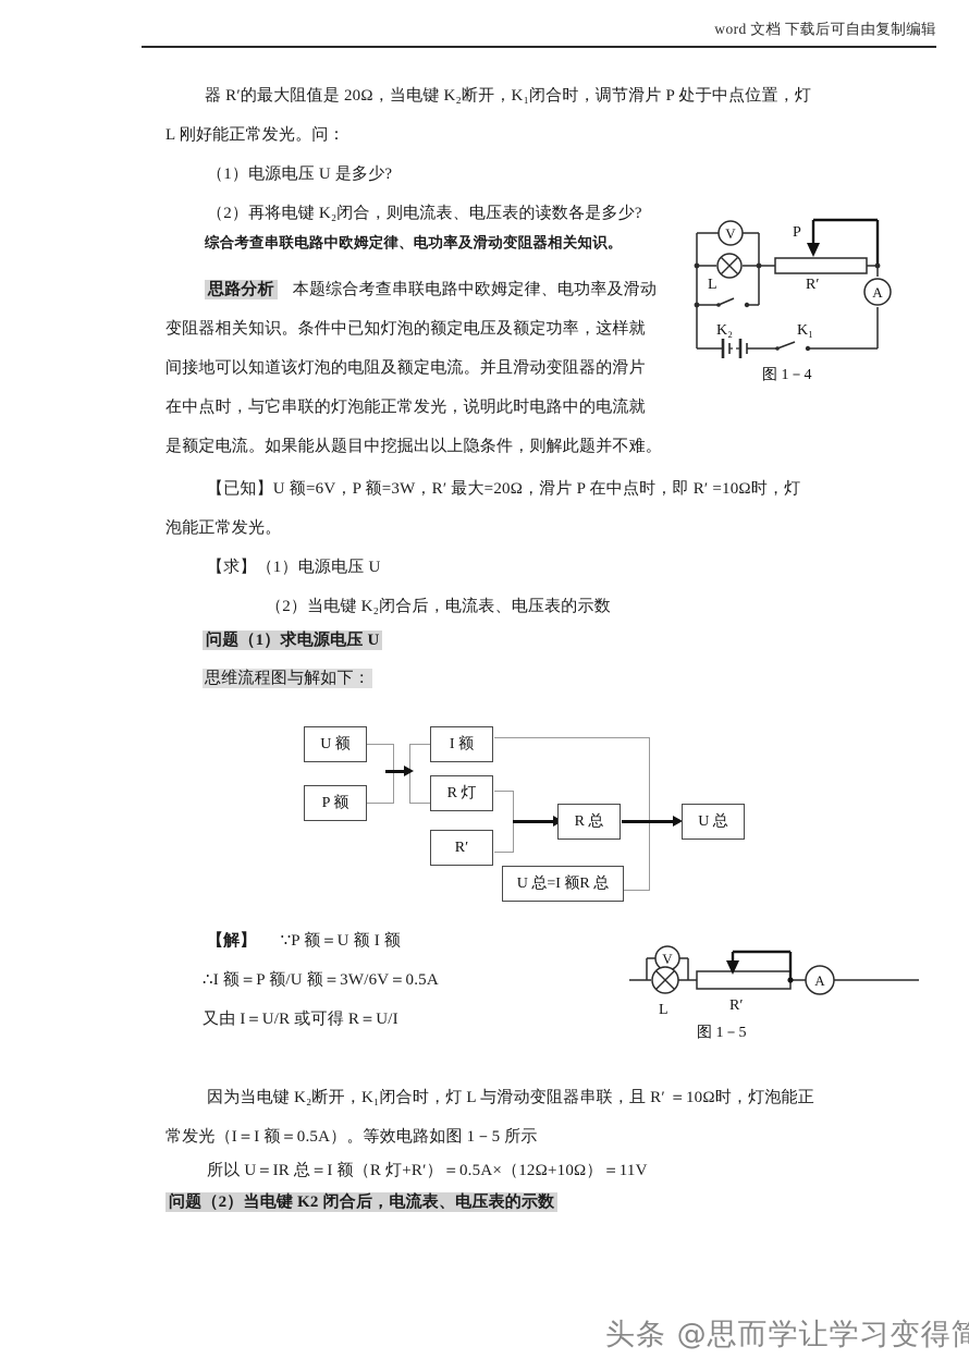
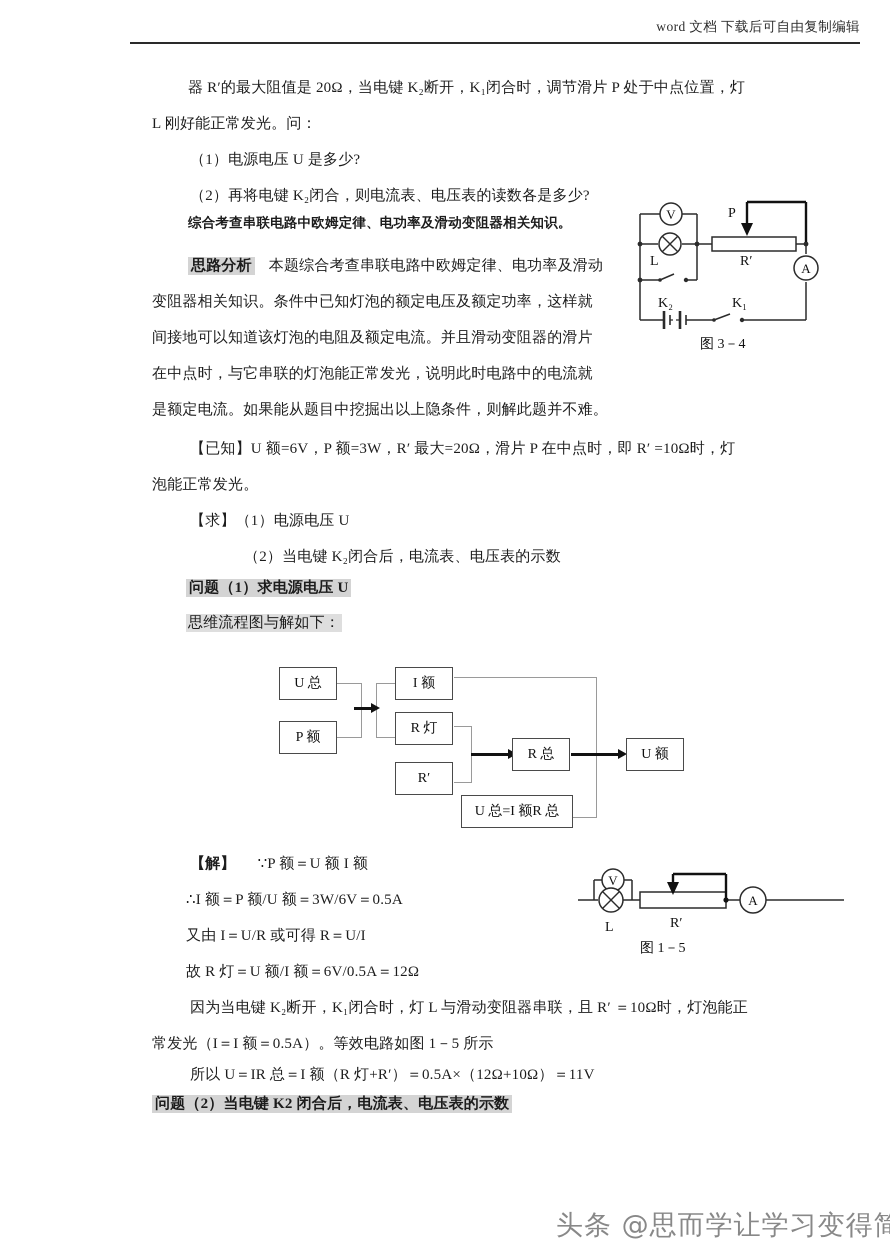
  word 文档 下载后可自由复制编辑
  器 R′的最大阻值是 20Ω，当电键 K₂断开，K₁闭合时，调节滑片 P 处于中点位置，灯
  L 刚好能正常发光。问：
  （1）电源电压 U 是多少?
  （2）再将电键 K₂闭合，则电流表、电压表的读数各是多少?
  综合考查串联电路中欧姆定律、电功率及滑动变阻器相关知识。
  思路分析 本题综合考查串联电路中欧姆定律、电功率及滑动
  变阻器相关知识。条件中已知灯泡的额定电压及额定功率，这样就
  间接地可以知道该灯泡的电阻及额定电流。并且滑动变阻器的滑片
  在中点时，与它串联的灯泡能正常发光，说明此时电路中的电流就
  是额定电流。如果能从题目中挖掘出以上隐条件，则解此题并不难。
  【已知】U 额=6V，P 额=3W，R′ 最大=20Ω，滑片 P 在中点时，即 R′ =10Ω时，灯
  泡能正常发光。
  【求】（1）电源电压 U
  （2）当电键 K₂闭合后，电流表、电压表的示数
  问题（1）求电源电压 U
  思维流程图与解如下：
- U 额
+ U 总
  P 额
  I 额
  R 灯
  R′
  R 总
- U 总
+ U 额
  U 总=I 额R 总
  【解】 ∵P 额＝U 额 I 额
  ∴I 额＝P 额/U 额＝3W/6V＝0.5A
  又由 I＝U/R 或可得 R＝U/I
+ 故 R 灯＝U 额/I 额＝6V/0.5A＝12Ω
  因为当电键 K₂断开，K₁闭合时，灯 L 与滑动变阻器串联，且 R′ ＝10Ω时，灯泡能正
  常发光（I＝I 额＝0.5A）。等效电路如图 1－5 所示
  所以 U＝IR 总＝I 额（R 灯+R′）＝0.5A×（12Ω+10Ω）＝11V
  问题（2）当电键 K2 闭合后，电流表、电压表的示数
  V
  A
  L
  K₂
  K₁
  P
  R′
- 图 1－4
+ 图 3－4
  V
  A
  L
  R′
  图 1－5
  头条 @思而学让学习变得简
